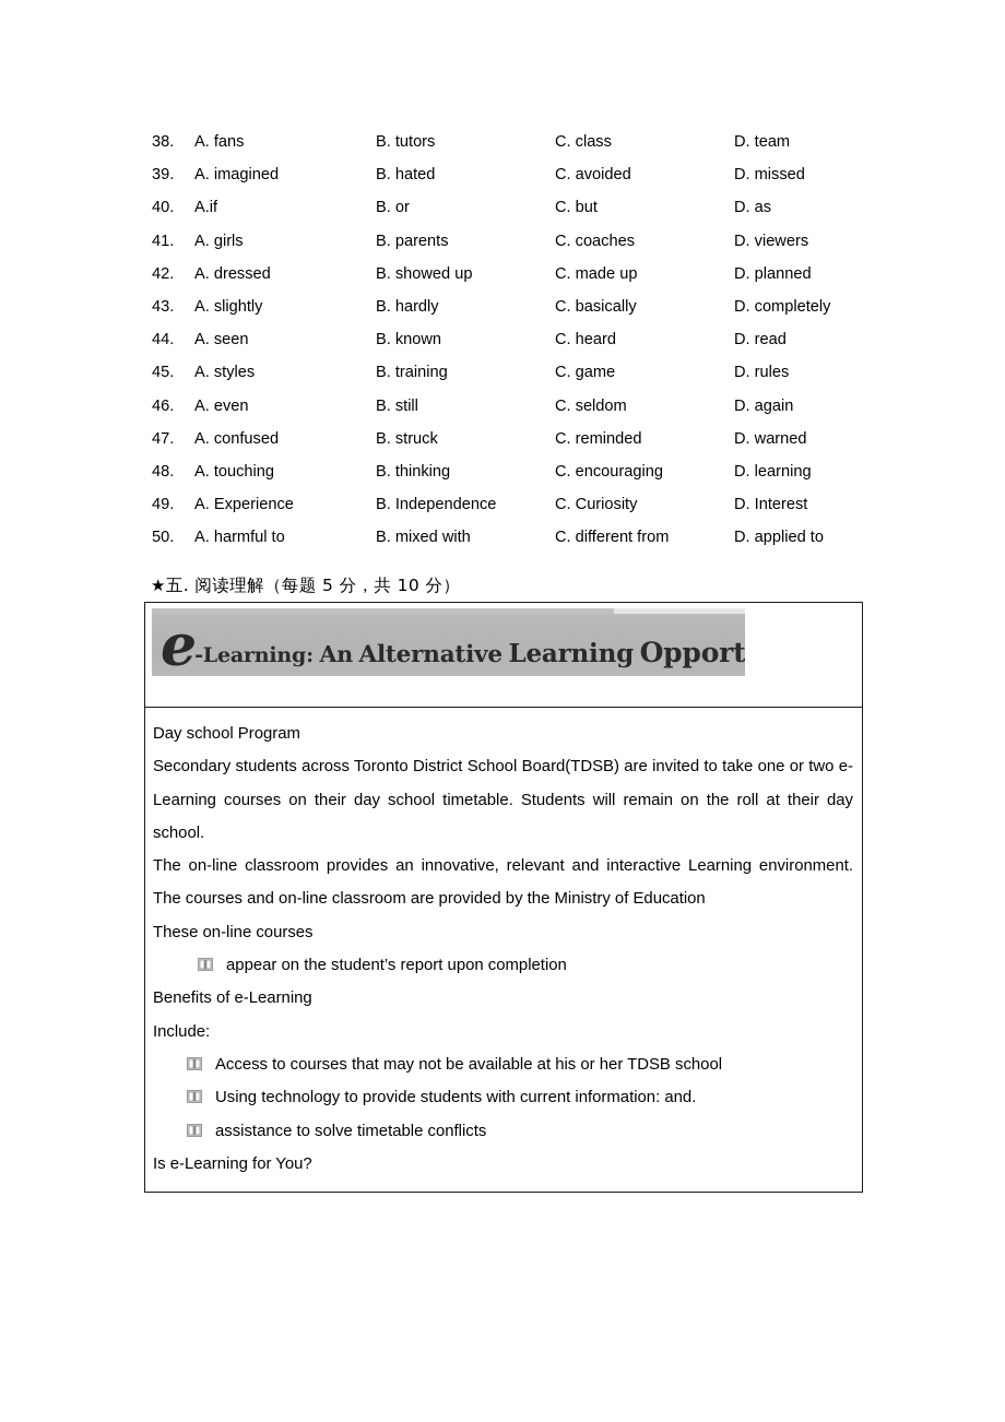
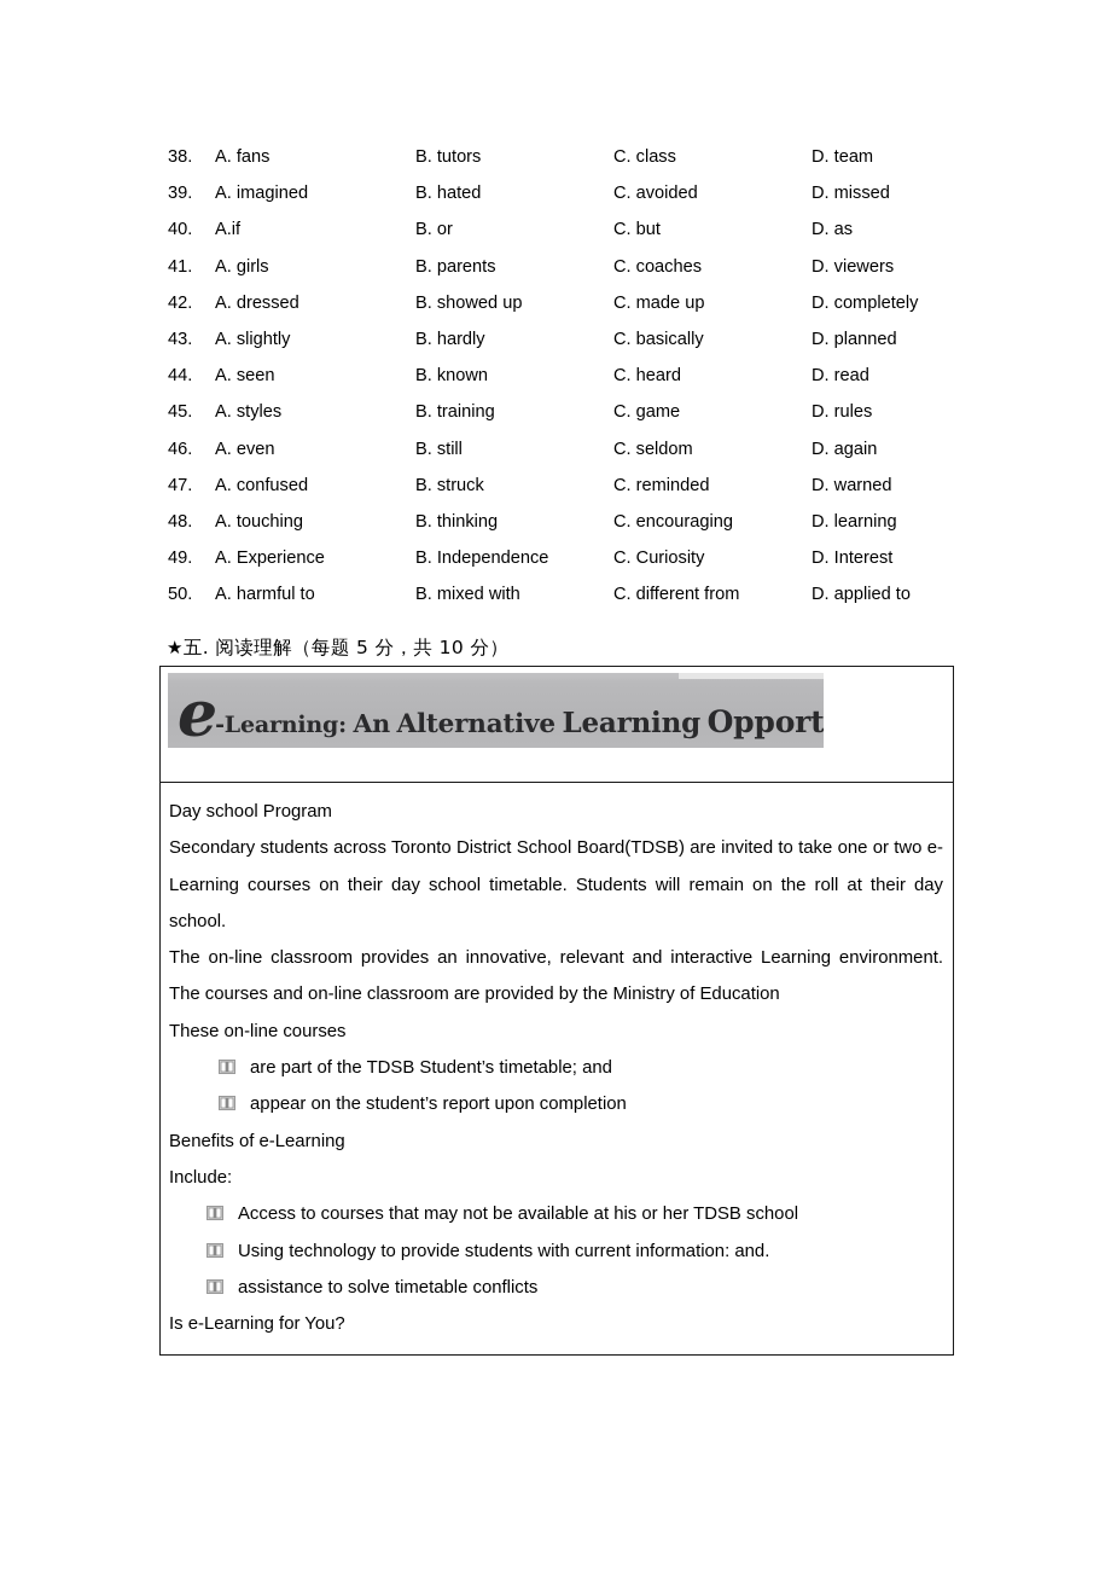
  38.
  A. fans
  B. tutors
  C. class
  D. team
  39.
  A. imagined
  B. hated
  C. avoided
  D. missed
  40.
  A.if
  B. or
  C. but
  D. as
  41.
  A. girls
  B. parents
  C. coaches
  D. viewers
  42.
  A. dressed
  B. showed up
  C. made up
- D. planned
+ D. completely
  43.
  A. slightly
  B. hardly
  C. basically
- D. completely
+ D. planned
  44.
  A. seen
  B. known
  C. heard
  D. read
  45.
  A. styles
  B. training
  C. game
  D. rules
  46.
  A. even
  B. still
  C. seldom
  D. again
  47.
  A. confused
  B. struck
  C. reminded
  D. warned
  48.
  A. touching
  B. thinking
  C. encouraging
  D. learning
  49.
  A. Experience
  B. Independence
  C. Curiosity
  D. Interest
  50.
  A. harmful to
  B. mixed with
  C. different from
  D. applied to
  ★五. 阅读理解（每题 5 分，共 10 分）
  e-Learning: An Alternative Learning Opport
  Day school Program
  Secondary students across Toronto District School Board(TDSB) are invited to take one or two e-Learning courses on their day school timetable. Students will remain on the roll at their day school.
  The on-line classroom provides an innovative, relevant and interactive Learning environment. The courses and on-line classroom are provided by the Ministry of Education
  These on-line courses
+ are part of the TDSB Student’s timetable; and
  appear on the student’s report upon completion
  Benefits of e-Learning
  Include:
  Access to courses that may not be available at his or her TDSB school
  Using technology to provide students with current information: and.
  assistance to solve timetable conflicts
  Is e-Learning for You?
